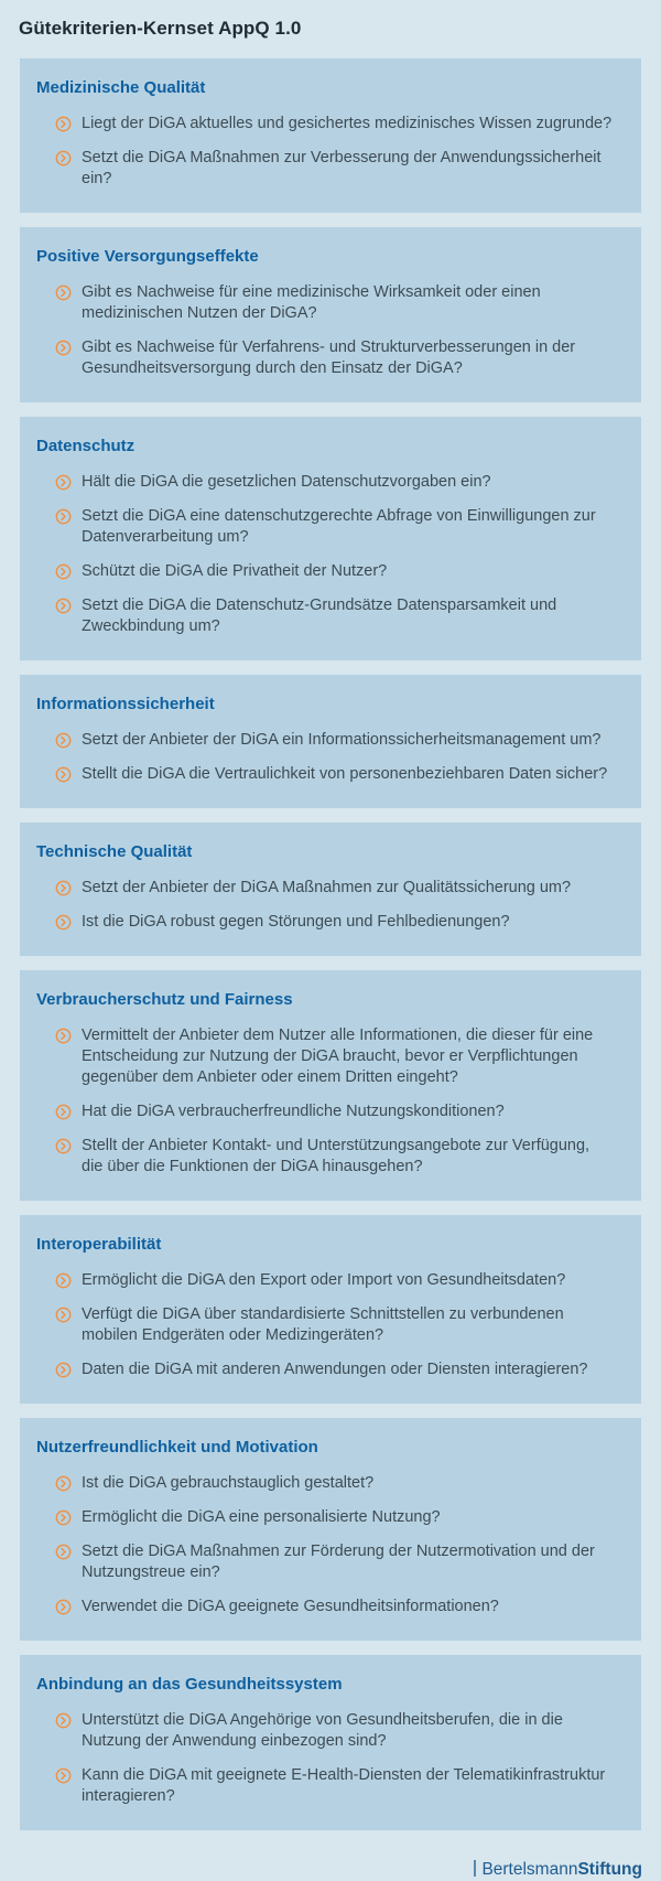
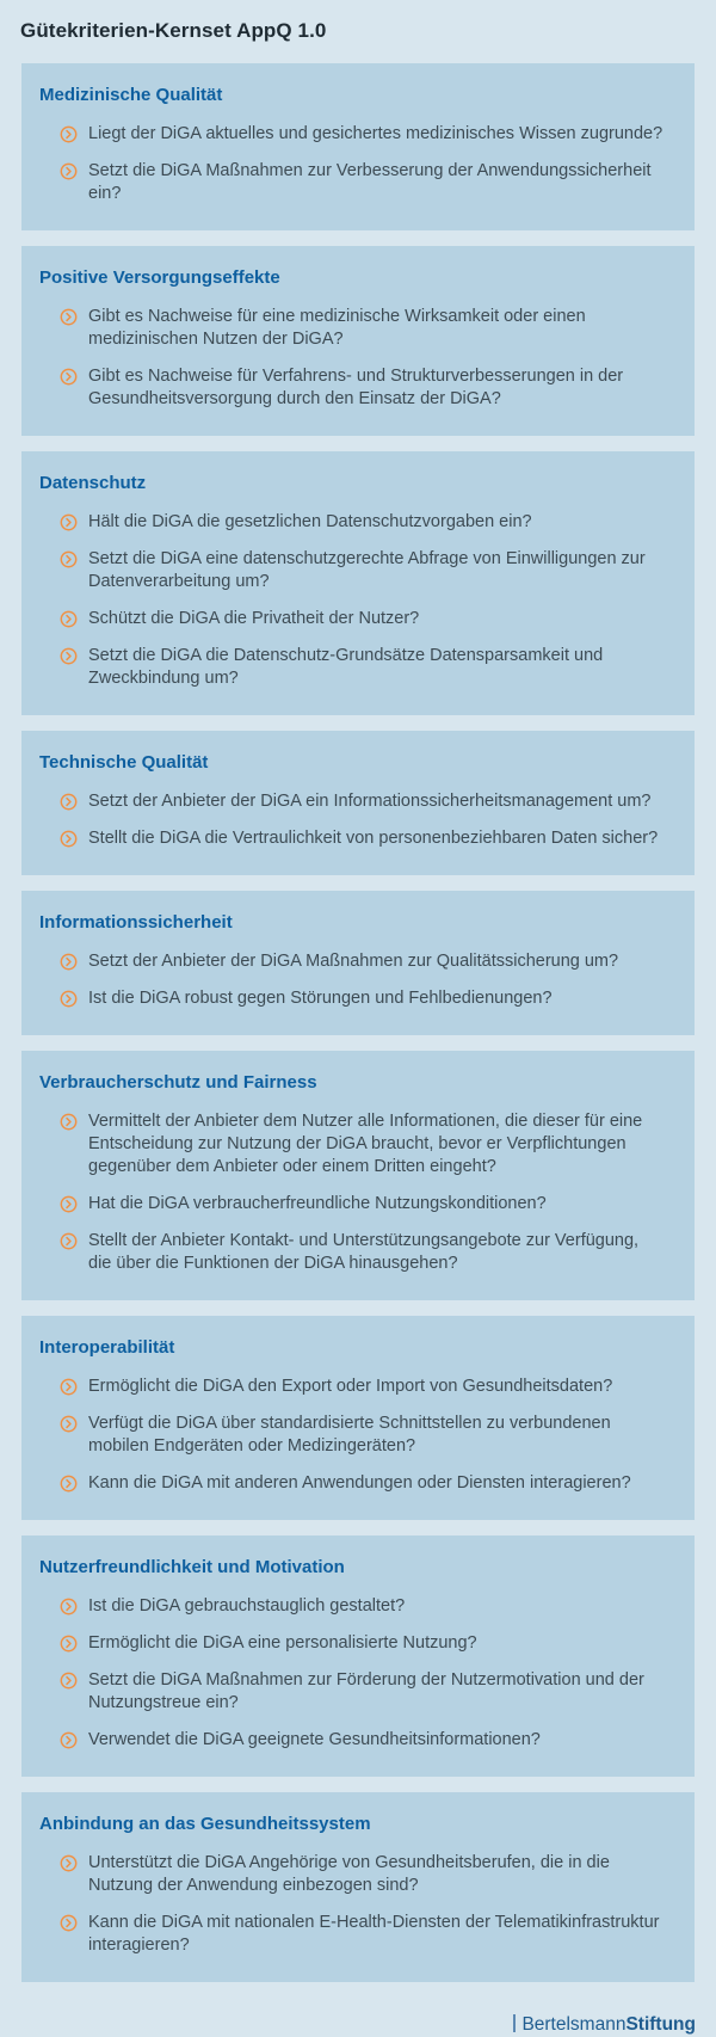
  Gütekriterien-Kernset AppQ 1.0
  Medizinische Qualität
  Liegt der DiGA aktuelles und gesichertes medizinisches Wissen zugrunde?
  Setzt die DiGA Maßnahmen zur Verbesserung der Anwendungssicherheit ein?
  Positive Versorgungseffekte
  Gibt es Nachweise für eine medizinische Wirksamkeit oder einen medizinischen Nutzen der DiGA?
  Gibt es Nachweise für Verfahrens- und Strukturverbesserungen in der Gesundheitsversorgung durch den Einsatz der DiGA?
  Datenschutz
  Hält die DiGA die gesetzlichen Datenschutzvorgaben ein?
  Setzt die DiGA eine datenschutzgerechte Abfrage von Einwilligungen zur Datenverarbeitung um?
  Schützt die DiGA die Privatheit der Nutzer?
  Setzt die DiGA die Datenschutz-Grundsätze Datensparsamkeit und Zweckbindung um?
- Informationssicherheit
+ Technische Qualität
  Setzt der Anbieter der DiGA ein Informationssicherheitsmanagement um?
  Stellt die DiGA die Vertraulichkeit von personenbeziehbaren Daten sicher?
- Technische Qualität
+ Informationssicherheit
  Setzt der Anbieter der DiGA Maßnahmen zur Qualitätssicherung um?
  Ist die DiGA robust gegen Störungen und Fehlbedienungen?
  Verbraucherschutz und Fairness
  Vermittelt der Anbieter dem Nutzer alle Informationen, die dieser für eine Entscheidung zur Nutzung der DiGA braucht, bevor er Verpflichtungen gegenüber dem Anbieter oder einem Dritten eingeht?
  Hat die DiGA verbraucherfreundliche Nutzungskonditionen?
  Stellt der Anbieter Kontakt- und Unterstützungsangebote zur Verfügung, die über die Funktionen der DiGA hinausgehen?
  Interoperabilität
  Ermöglicht die DiGA den Export oder Import von Gesundheitsdaten?
  Verfügt die DiGA über standardisierte Schnittstellen zu verbundenen mobilen Endgeräten oder Medizingeräten?
- Daten die DiGA mit anderen Anwendungen oder Diensten interagieren?
+ Kann die DiGA mit anderen Anwendungen oder Diensten interagieren?
  Nutzerfreundlichkeit und Motivation
  Ist die DiGA gebrauchstauglich gestaltet?
  Ermöglicht die DiGA eine personalisierte Nutzung?
  Setzt die DiGA Maßnahmen zur Förderung der Nutzermotivation und der Nutzungstreue ein?
  Verwendet die DiGA geeignete Gesundheitsinformationen?
  Anbindung an das Gesundheitssystem
  Unterstützt die DiGA Angehörige von Gesundheitsberufen, die in die Nutzung der Anwendung einbezogen sind?
- Kann die DiGA mit geeignete E-Health-Diensten der Telematikinfrastruktur interagieren?
+ Kann die DiGA mit nationalen E-Health-Diensten der Telematikinfrastruktur interagieren?
  BertelsmannStiftung
